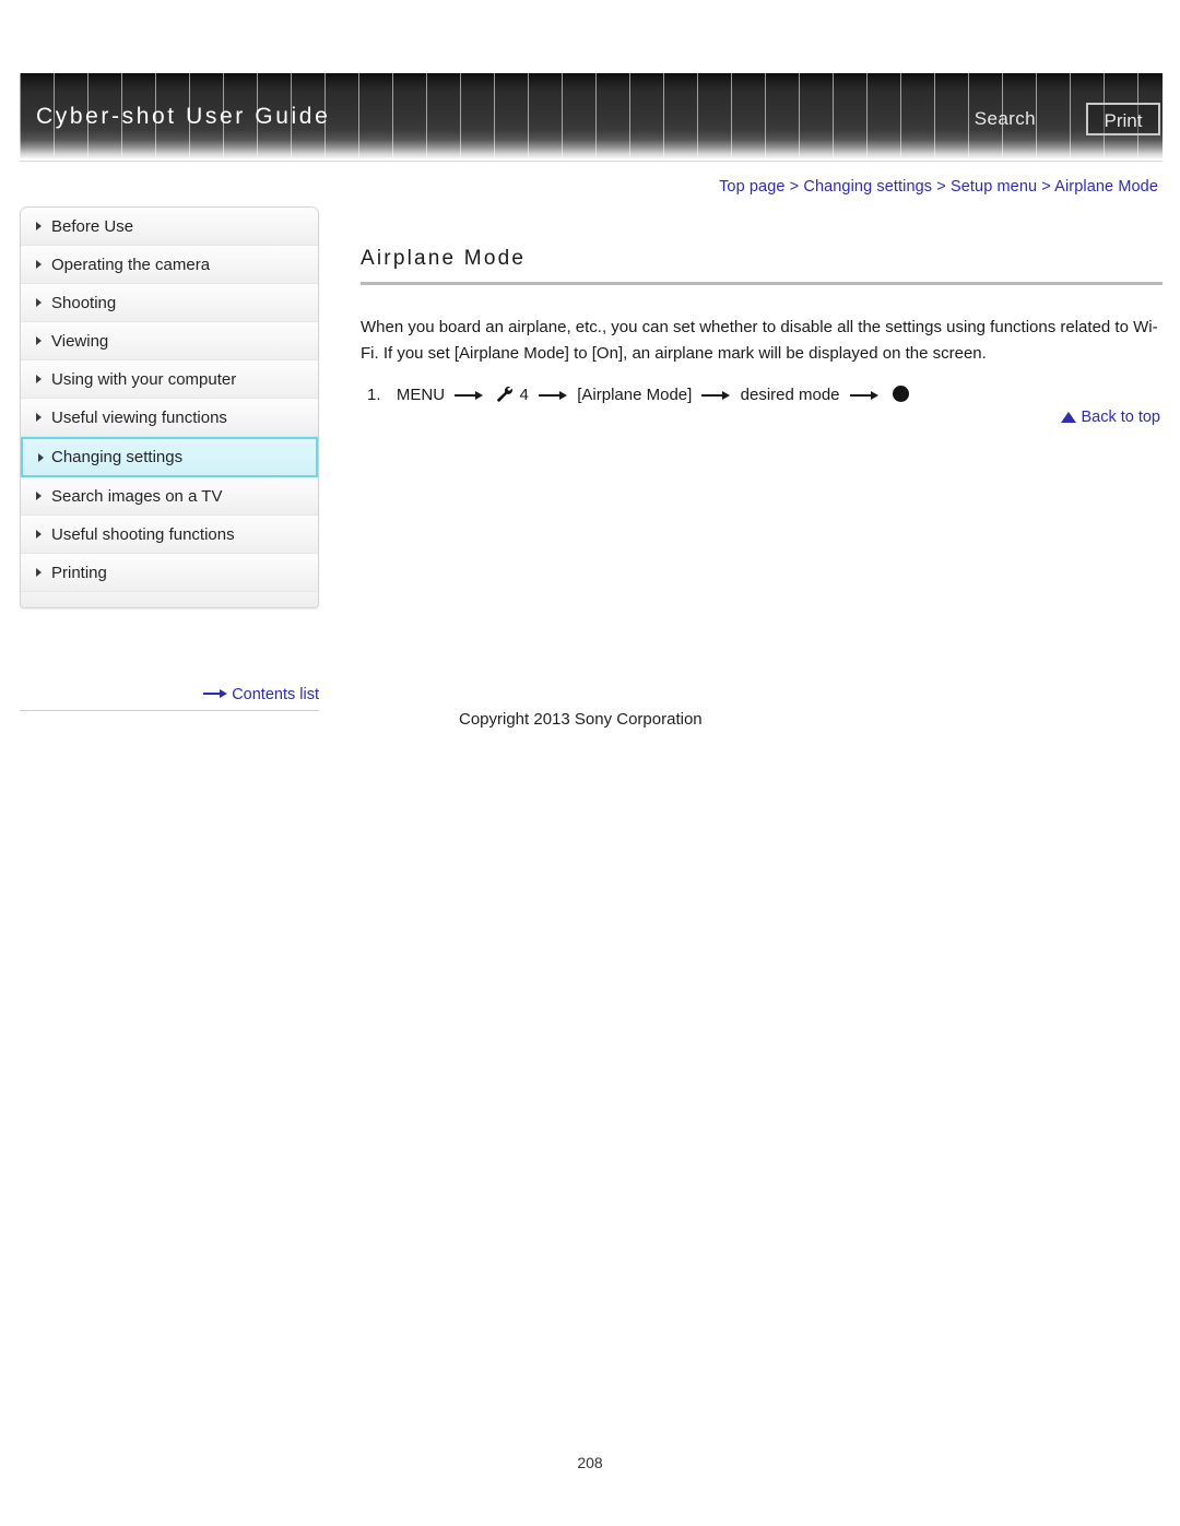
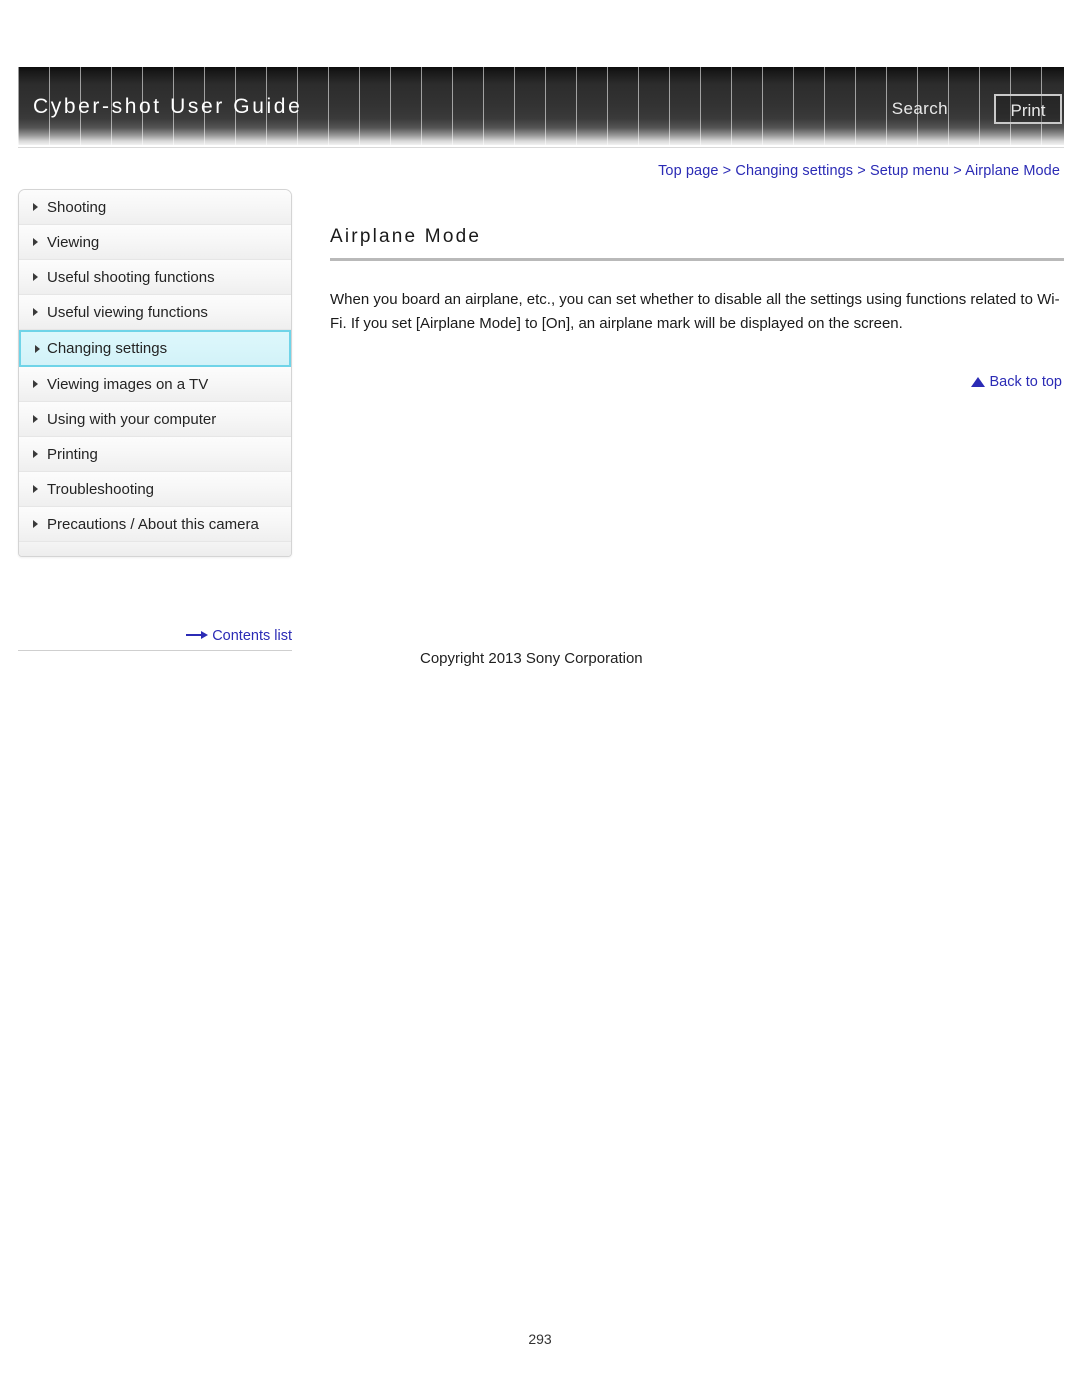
  Cyber-shot User Guide
  Search
  Print
  Top page > Changing settings > Setup menu > Airplane Mode
- Before Use
- Operating the camera
  Shooting
  Viewing
- Using with your computer
+ Useful shooting functions
  Useful viewing functions
  Changing settings
- Search images on a TV
+ Viewing images on a TV
- Useful shooting functions
+ Using with your computer
  Printing
+ Troubleshooting
+ Precautions / About this camera
  Contents list
  Airplane Mode
  When you board an airplane, etc., you can set whether to disable all the settings using functions related to Wi-Fi. If you set [Airplane Mode] to [On], an airplane mark will be displayed on the screen.
- 1. MENU 4 [Airplane Mode] desired mode
  Back to top
  Copyright 2013 Sony Corporation
- 208
+ 293
